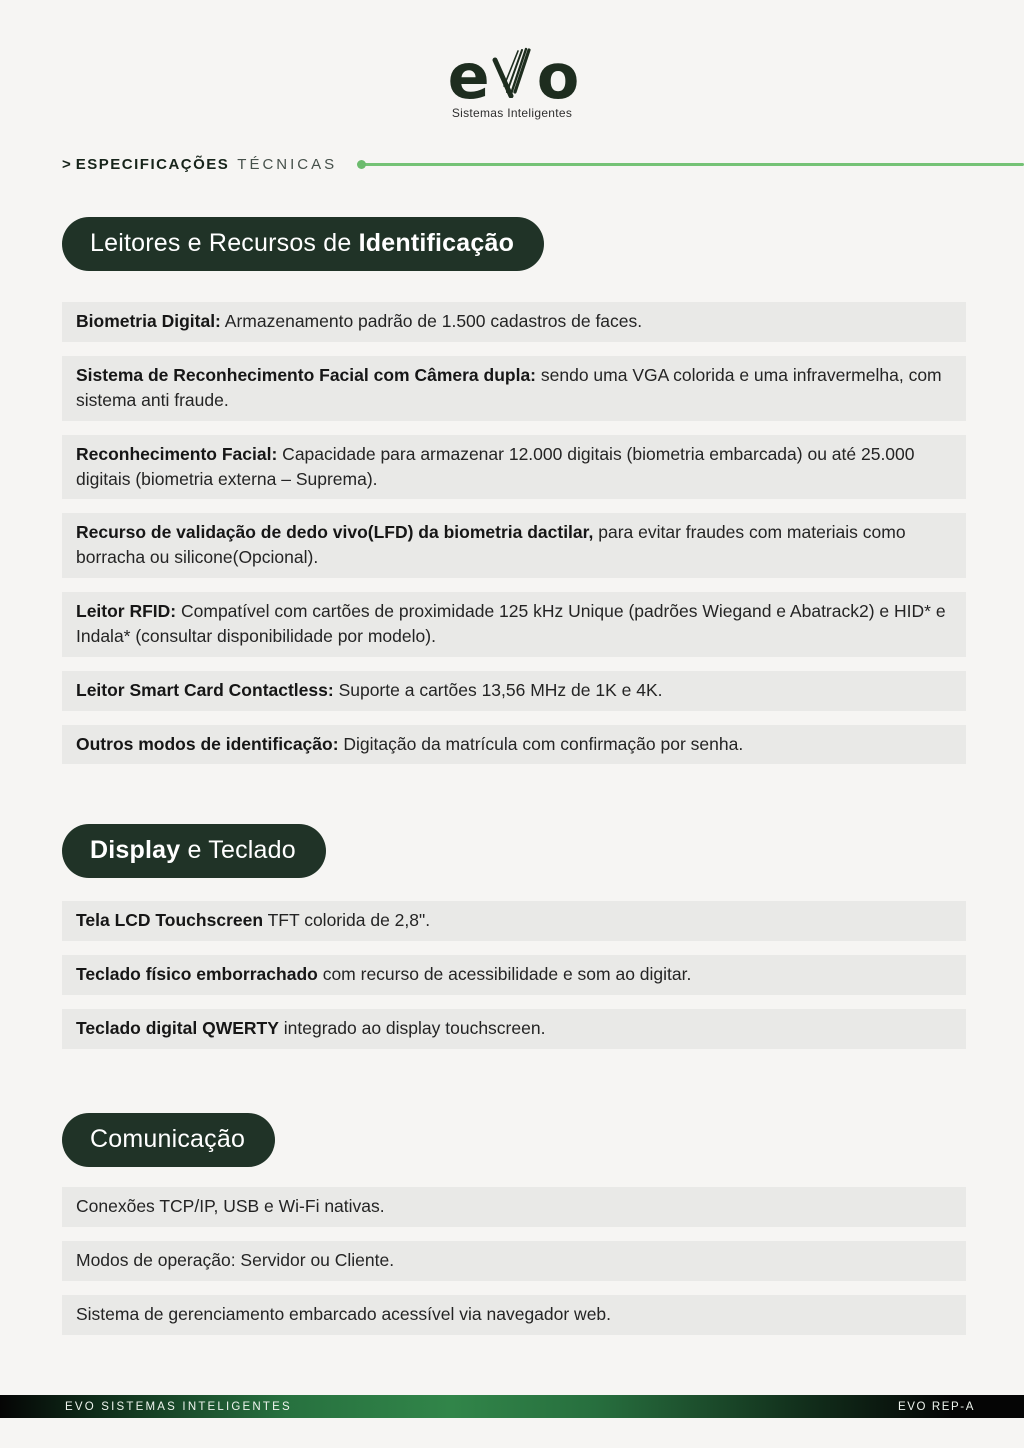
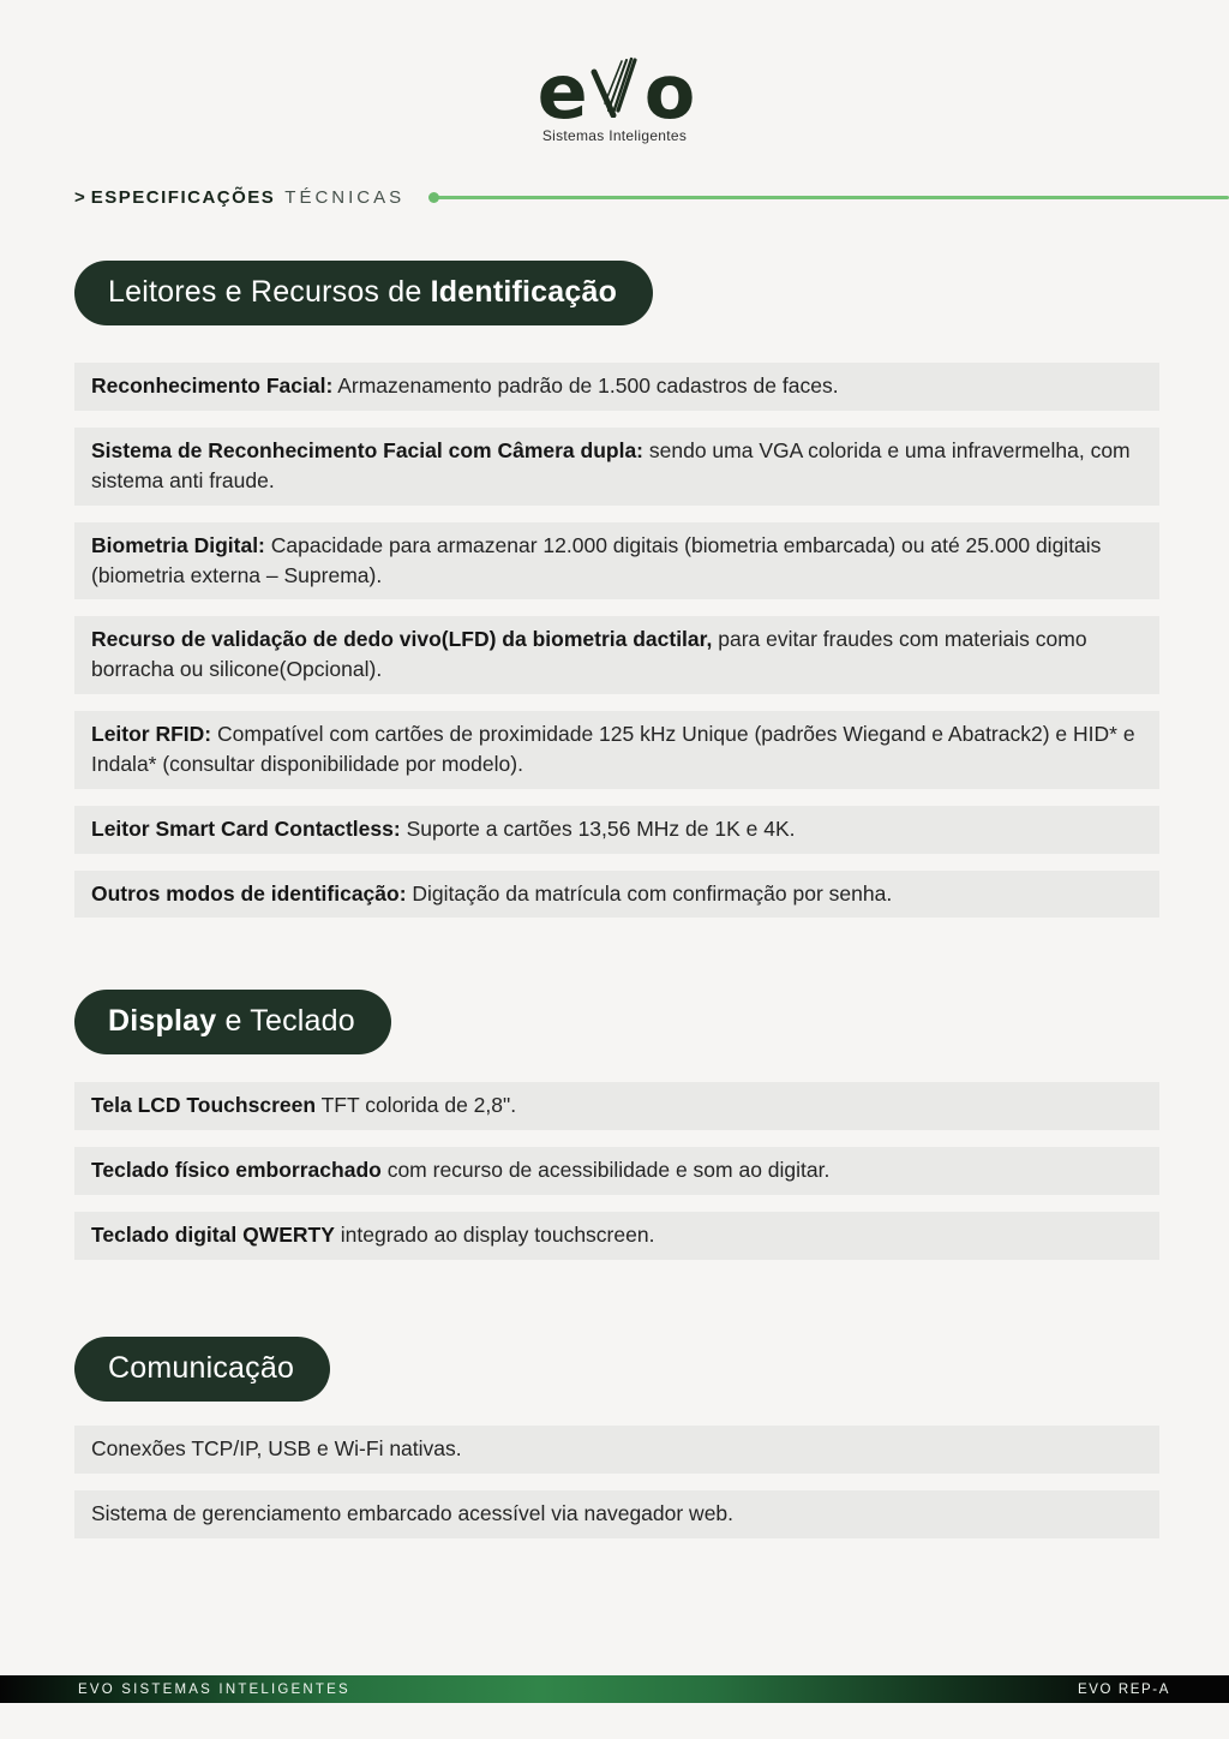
  e
  o
  Sistemas Inteligentes
  >
  ESPECIFICAÇÕES
  TÉCNICAS
  Leitores e Recursos de Identificação
- Biometria Digital: Armazenamento padrão de 1.500 cadastros de faces.
+ Reconhecimento Facial: Armazenamento padrão de 1.500 cadastros de faces.
  Sistema de Reconhecimento Facial com Câmera dupla: sendo uma VGA colorida e uma infravermelha, com sistema anti fraude.
- Reconhecimento Facial: Capacidade para armazenar 12.000 digitais (biometria embarcada) ou até 25.000 digitais (biometria externa – Suprema).
+ Biometria Digital: Capacidade para armazenar 12.000 digitais (biometria embarcada) ou até 25.000 digitais (biometria externa – Suprema).
  Recurso de validação de dedo vivo(LFD) da biometria dactilar, para evitar fraudes com materiais como borracha ou silicone(Opcional).
  Leitor RFID: Compatível com cartões de proximidade 125 kHz Unique (padrões Wiegand e Abatrack2) e HID* e Indala* (consultar disponibilidade por modelo).
  Leitor Smart Card Contactless: Suporte a cartões 13,56 MHz de 1K e 4K.
  Outros modos de identificação: Digitação da matrícula com confirmação por senha.
  Display e Teclado
  Tela LCD Touchscreen TFT colorida de 2,8".
  Teclado físico emborrachado com recurso de acessibilidade e som ao digitar.
  Teclado digital QWERTY integrado ao display touchscreen.
  Comunicação
  Conexões TCP/IP, USB e Wi-Fi nativas.
- Modos de operação: Servidor ou Cliente.
  Sistema de gerenciamento embarcado acessível via navegador web.
  EVO SISTEMAS INTELIGENTES
  EVO REP-A
